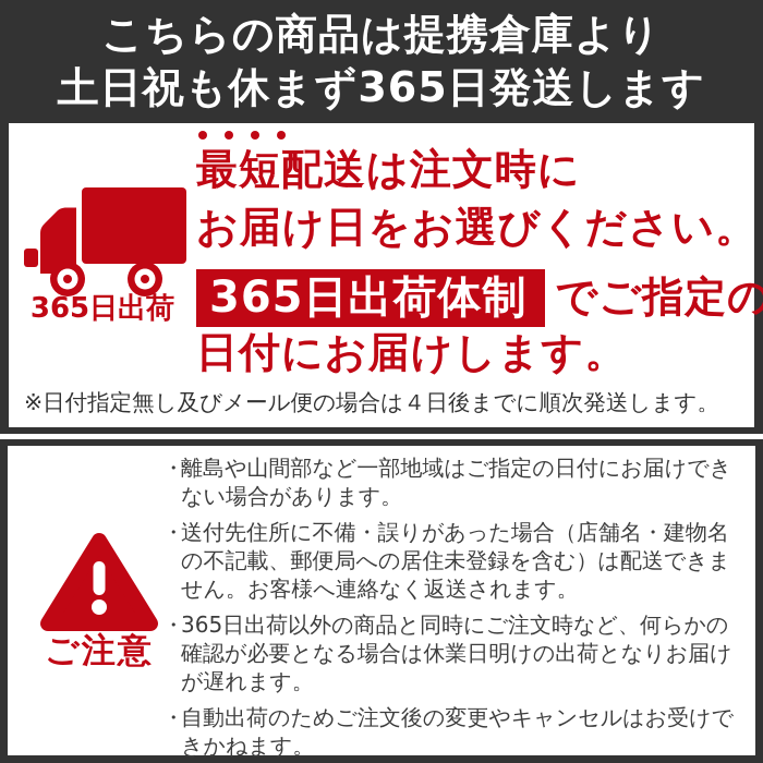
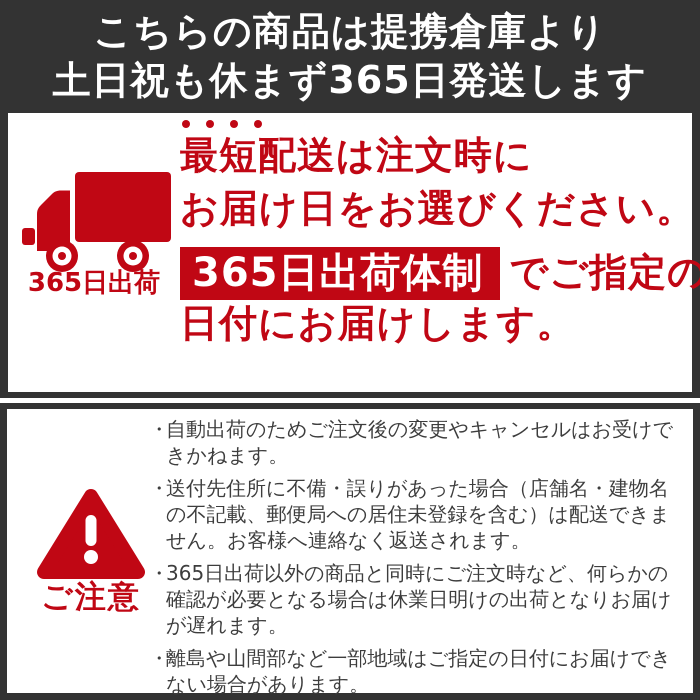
  こちらの商品は提携倉庫より
  土日祝も休まず365日発送します
  365日出荷
  最短配送は注文時に
  お届け日をお選びください。
  365日出荷体制
  でご指定の
  日付にお届けします。
- ※日付指定無し及びメール便の場合は４日後までに順次発送します。
  ご注意
  ・
- 離島や山間部など一部地域はご指定の日付にお届けできない場合があります。
+ 自動出荷のためご注文後の変更やキャンセルはお受けできかねます。
  ・
  送付先住所に不備・誤りがあった場合（店舗名・建物名の不記載、郵便局への居住未登録を含む）は配送できません。お客様へ連絡なく返送されます。
  ・
  365日出荷以外の商品と同時にご注文時など、何らかの確認が必要となる場合は休業日明けの出荷となりお届けが遅れます。
  ・
- 自動出荷のためご注文後の変更やキャンセルはお受けできかねます。
+ 離島や山間部など一部地域はご指定の日付にお届けできない場合があります。
